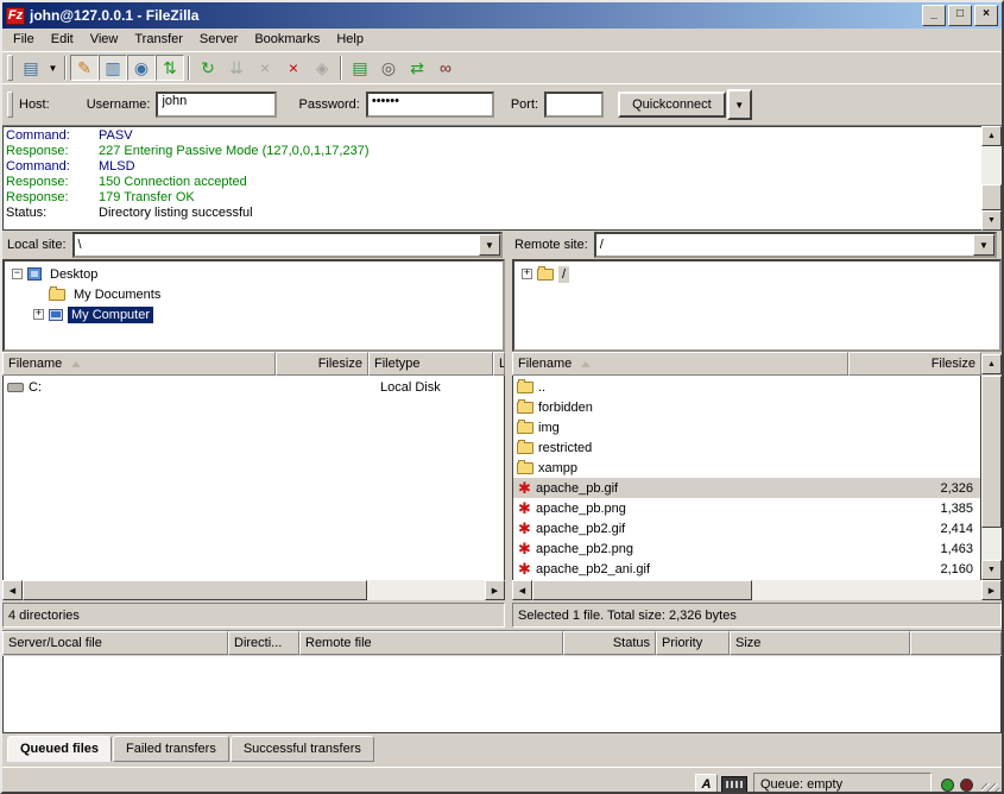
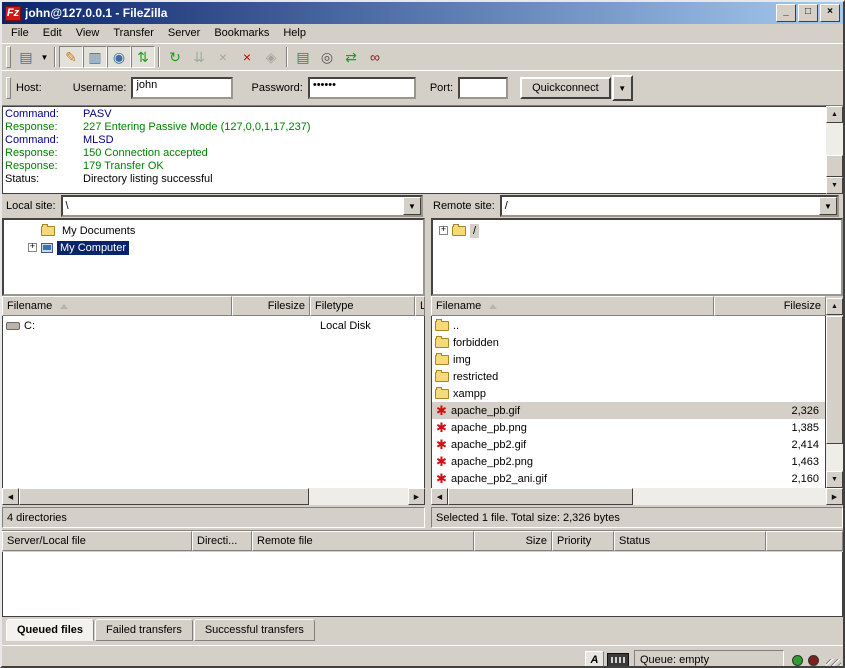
  Fz
  john@127.0.0.1 - FileZilla
  _
  □
  ×
  File
  Edit
  View
  Transfer
  Server
  Bookmarks
  Help
  ▤
  ▼
  ✎
  ▥
  ◉
  ⇅
  ↻
  ⇊
  ×
  ×
  ◈
  ▤
  ◎
  ⇄
  ∞
  Host:
  Username:
  john
  Password:
  ••••••
  Port:
  Quickconnect
  ▼
  Command:
  PASV
  Response:
  227 Entering Passive Mode (127,0,0,1,17,237)
  Command:
  MLSD
  Response:
  150 Connection accepted
  Response:
  179 Transfer OK
  Status:
  Directory listing successful
  Local site:
  \
  ▼
  Remote site:
  /
  ▼
- −
- Desktop
  My Documents
  +
  My Computer
  +
  /
  Filename
  Filesize
  Filetype
  L
  Filename
  Filesize
  C:
  Local Disk
  ..
  forbidden
  img
  restricted
  xampp
  ✱
  apache_pb.gif
  2,326
  ✱
  apache_pb.png
  1,385
  ✱
  apache_pb2.gif
  2,414
  ✱
  apache_pb2.png
  1,463
  ✱
  apache_pb2_ani.gif
  2,160
  4 directories
  Selected 1 file. Total size: 2,326 bytes
  Server/Local file
  Directi...
  Remote file
- Status
+ Size
  Priority
- Size
+ Status
  Queued files
  Failed transfers
  Successful transfers
  A
  Queue: empty
